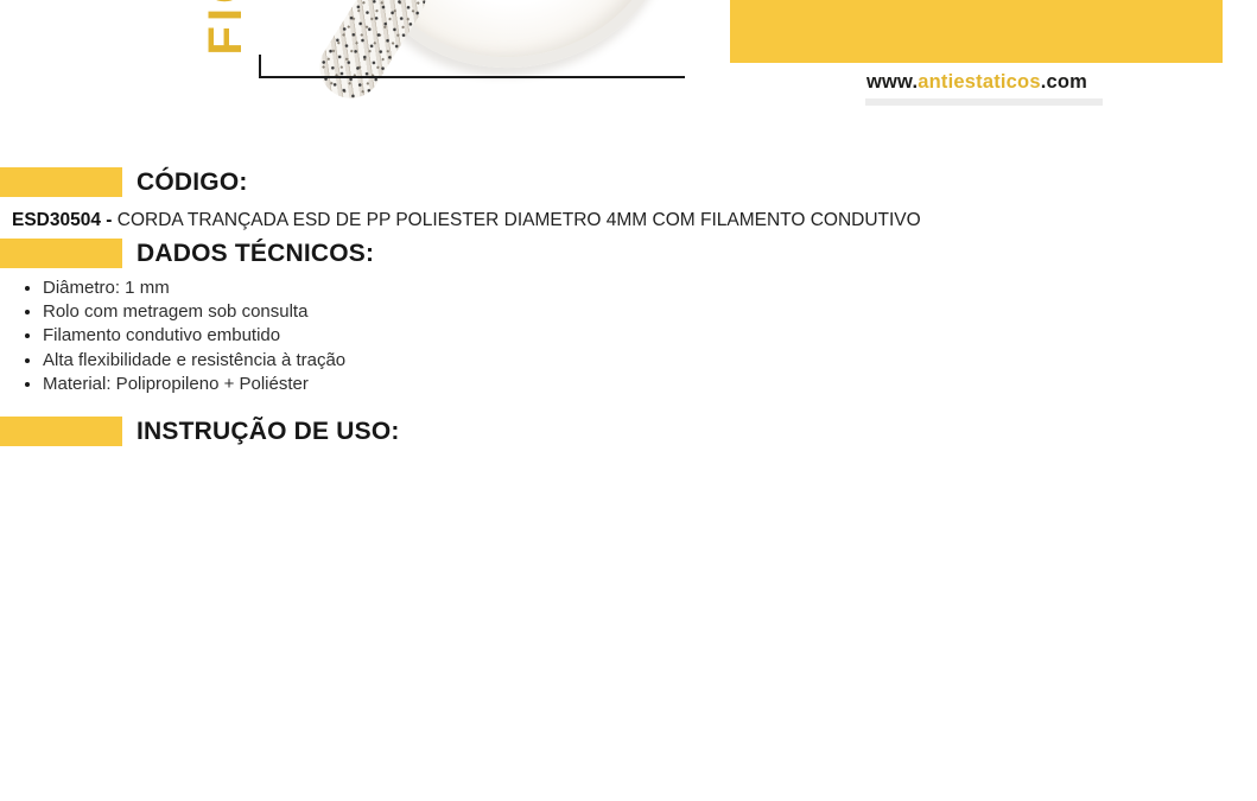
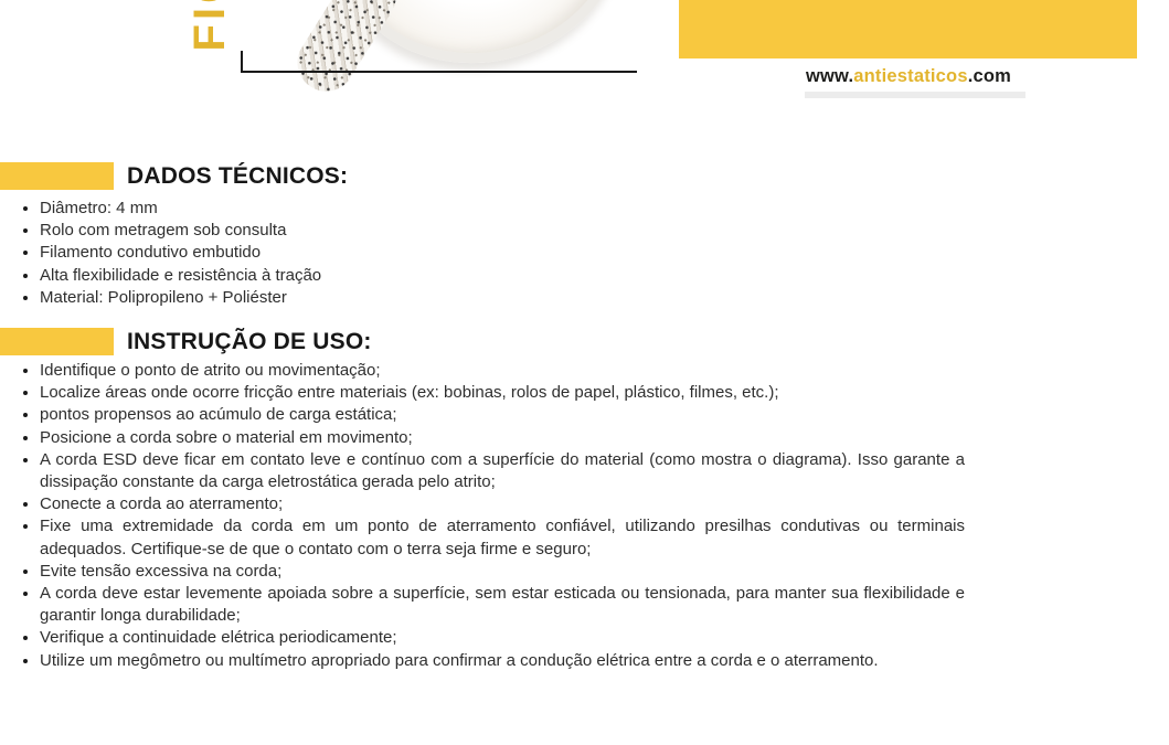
  www.antiestaticos.com
- CÓDIGO:
- ESD30504 - CORDA TRANÇADA ESD DE PP POLIESTER DIAMETRO 4MM COM FILAMENTO CONDUTIVO
  DADOS TÉCNICOS:
- Diâmetro: 1 mm
+ Diâmetro: 4 mm
  Rolo com metragem sob consulta
  Filamento condutivo embutido
  Alta flexibilidade e resistência à tração
  Material: Polipropileno + Poliéster
  INSTRUÇÃO DE USO:
+ Identifique o ponto de atrito ou movimentação;
+ Localize áreas onde ocorre fricção entre materiais (ex: bobinas, rolos de papel, plástico, filmes, etc.);
+ pontos propensos ao acúmulo de carga estática;
+ Posicione a corda sobre o material em movimento;
+ A corda ESD deve ficar em contato leve e contínuo com a superfície do material (como mostra o diagrama). Isso garante a dissipação constante da carga eletrostática gerada pelo atrito;
+ Conecte a corda ao aterramento;
+ Fixe uma extremidade da corda em um ponto de aterramento confiável, utilizando presilhas condutivas ou terminais adequados. Certifique-se de que o contato com o terra seja firme e seguro;
+ Evite tensão excessiva na corda;
+ A corda deve estar levemente apoiada sobre a superfície, sem estar esticada ou tensionada, para manter sua flexibilidade e garantir longa durabilidade;
+ Verifique a continuidade elétrica periodicamente;
+ Utilize um megômetro ou multímetro apropriado para confirmar a condução elétrica entre a corda e o aterramento.
